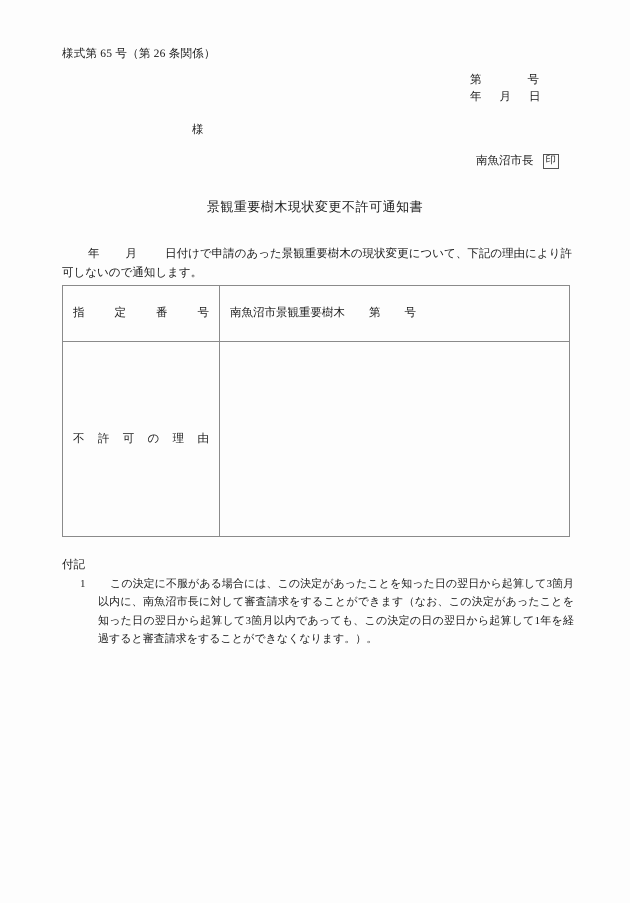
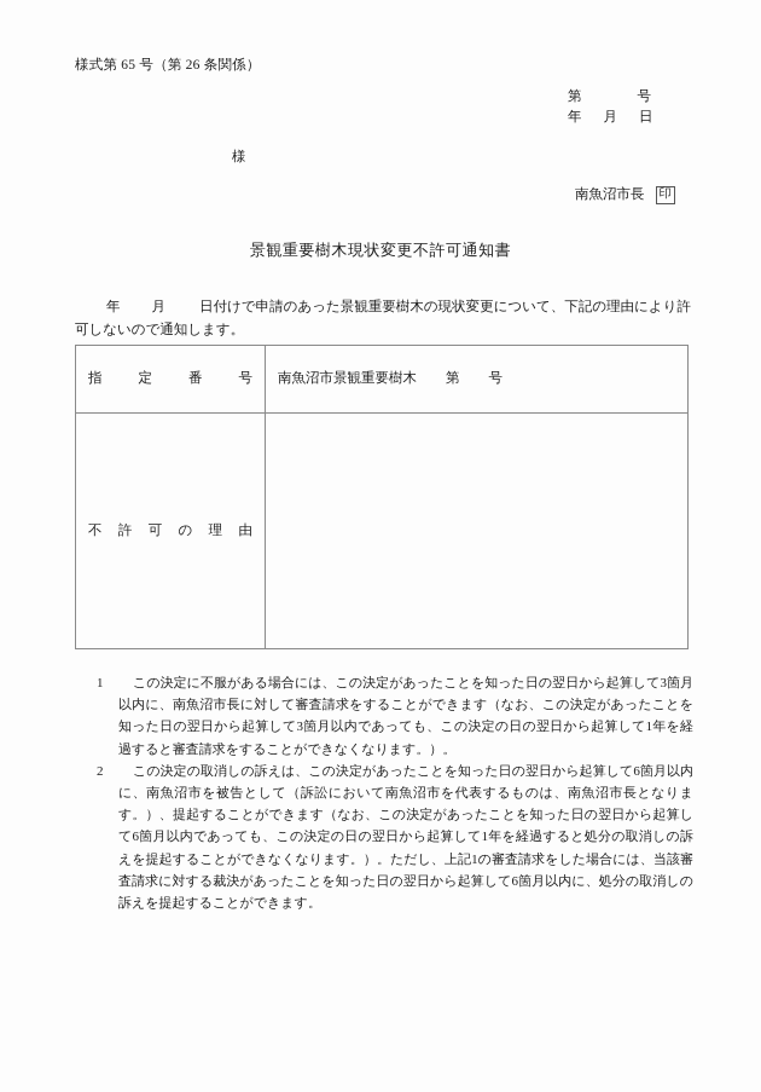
  様式第 65 号（第 26 条関係）
  第 号
  年 月 日
  様
  南魚沼市長
  印
  景観重要樹木現状変更不許可通知書
  年 月 日付けで申請のあった景観重要樹木の現状変更について、下記の理由により許可しないので通知します。
  指定番号	南魚沼市景観重要樹木 第 号
  不許可の理由
- 付記
  1
  この決定に不服がある場合には、この決定があったことを知った日の翌日から起算して3箇月以内に、南魚沼市長に対して審査請求をすることができます（なお、この決定があったことを知った日の翌日から起算して3箇月以内であっても、この決定の日の翌日から起算して1年を経過すると審査請求をすることができなくなります。）。
+ 2
+ この決定の取消しの訴えは、この決定があったことを知った日の翌日から起算して6箇月以内に、南魚沼市を被告として（訴訟において南魚沼市を代表するものは、南魚沼市長となります。）、提起することができます（なお、この決定があったことを知った日の翌日から起算して6箇月以内であっても、この決定の日の翌日から起算して1年を経過すると処分の取消しの訴えを提起することができなくなります。）。ただし、上記1の審査請求をした場合には、当該審査請求に対する裁決があったことを知った日の翌日から起算して6箇月以内に、処分の取消しの訴えを提起することができます。
